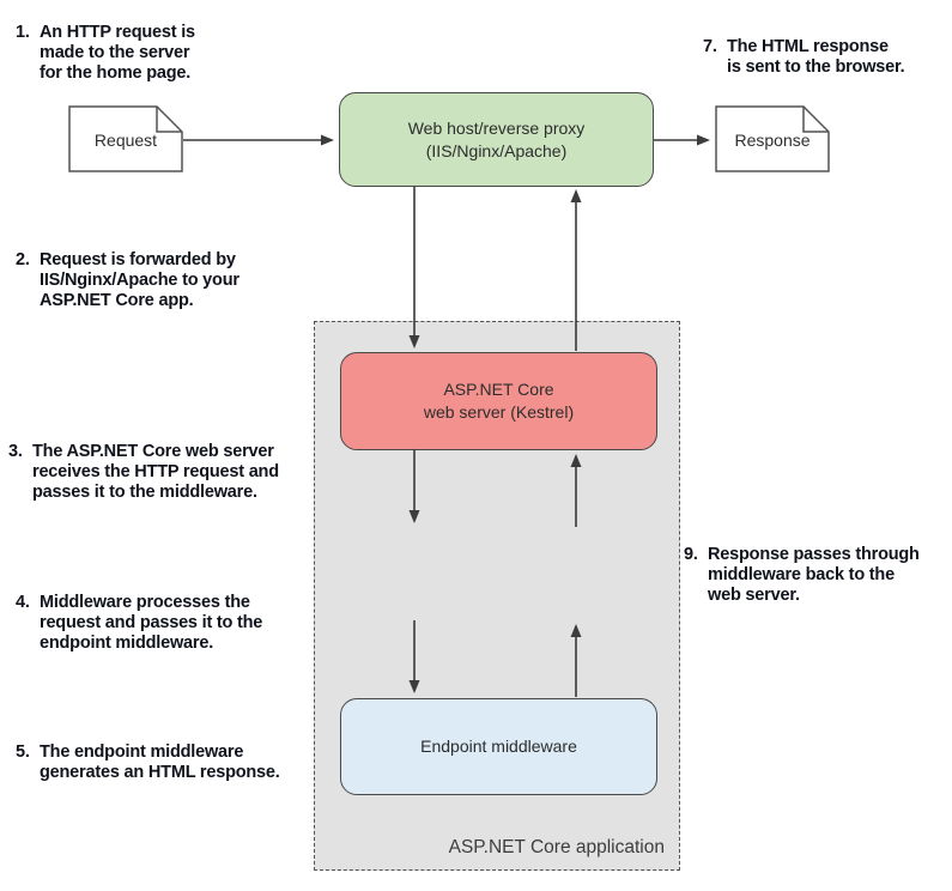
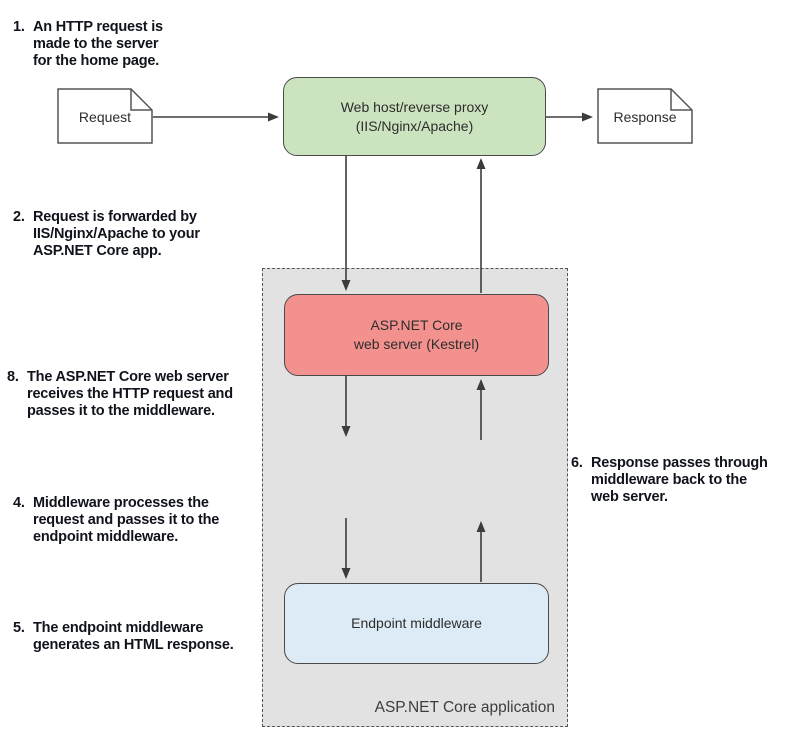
  1.
  An HTTP request is
  made to the server
  for the home page.
  2.
  Request is forwarded by
  IIS/Nginx/Apache to your
  ASP.NET Core app.
- 3.
+ 8.
  The ASP.NET Core web server
  receives the HTTP request and
  passes it to the middleware.
  4.
  Middleware processes the
  request and passes it to the
  endpoint middleware.
  5.
  The endpoint middleware
  generates an HTML response.
- 9.
+ 6.
  Response passes through
  middleware back to the
  web server.
- 7.
- The HTML response
- is sent to the browser.
  Request
  Response
  Web host/reverse proxy
  (IIS/Nginx/Apache)
  ASP.NET Core
  web server (Kestrel)
  Endpoint middleware
  ASP.NET Core application
